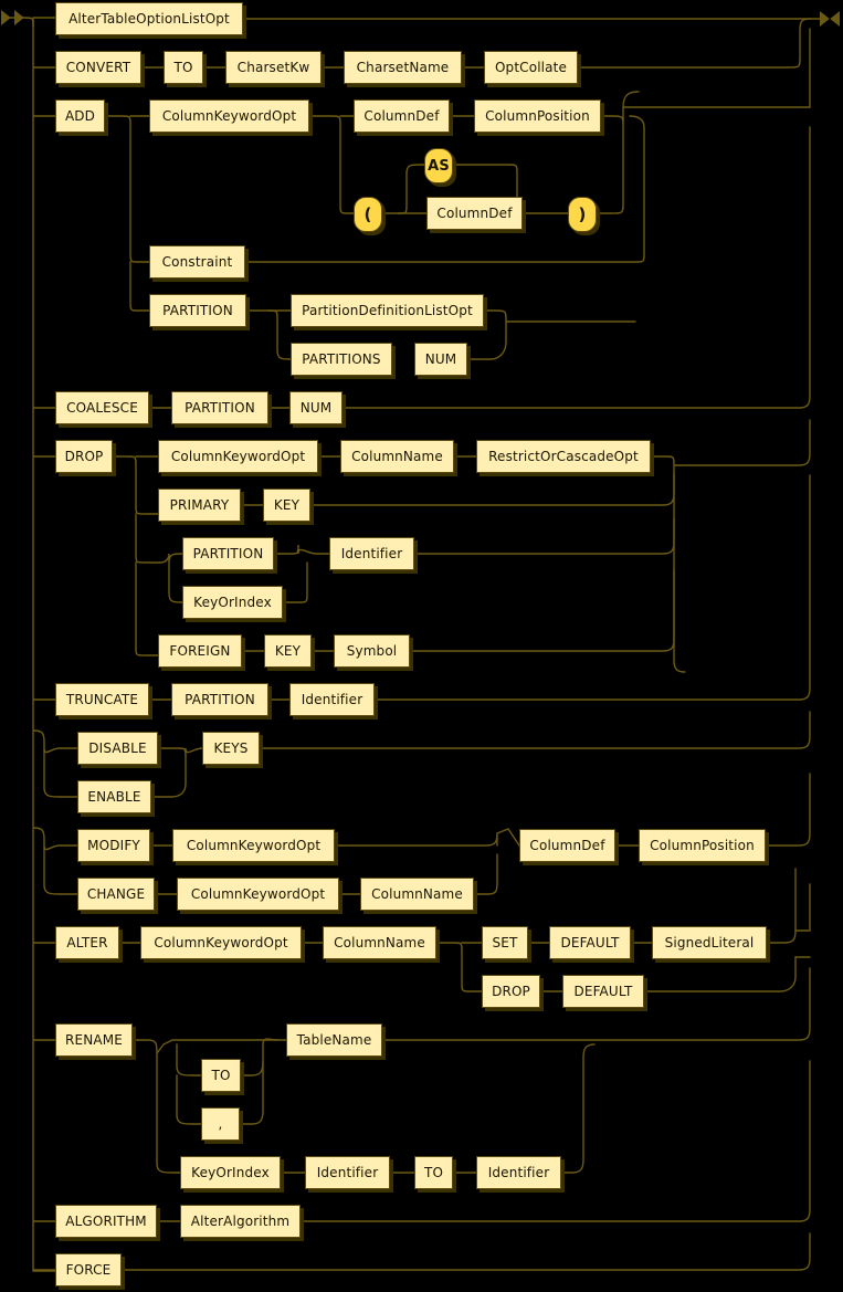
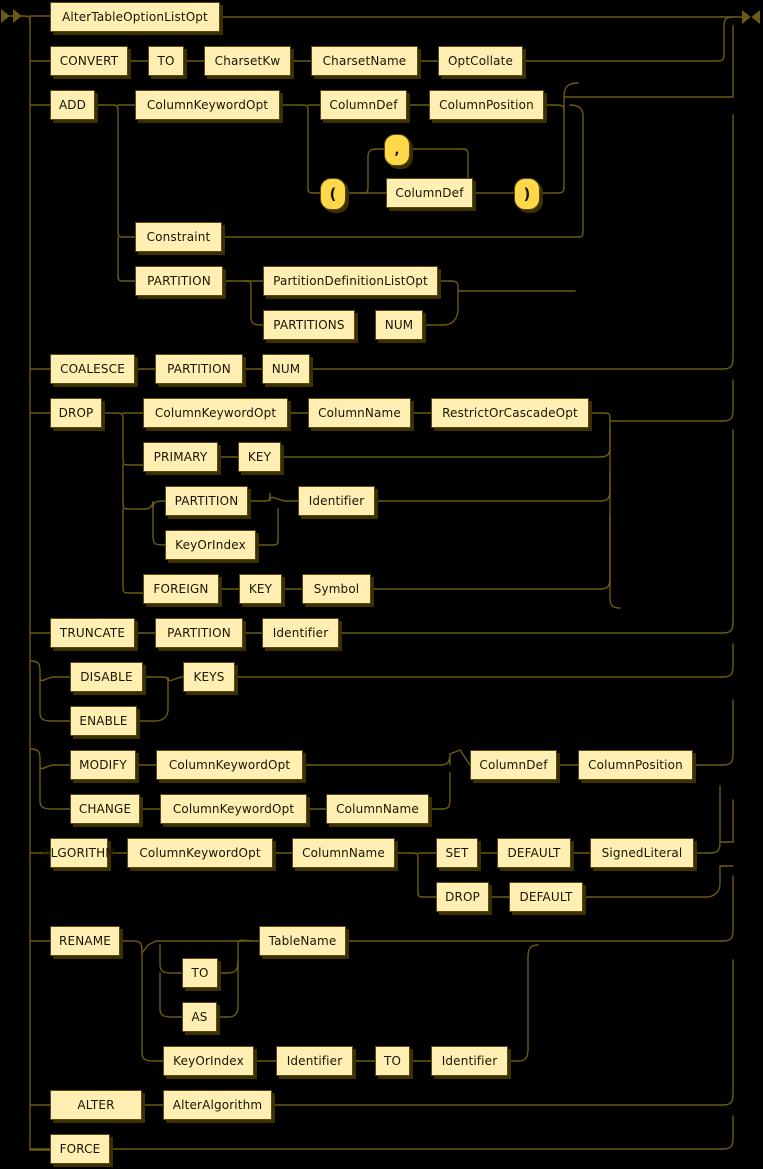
  AlterTableOptionListOpt
  CONVERT
  TO
  CharsetKw
  CharsetName
  OptCollate
  ADD
  ColumnKeywordOpt
  ColumnDef
  ColumnPosition
- AS
+ ,
  (
  ColumnDef
  )
  Constraint
  PARTITION
  PartitionDefinitionListOpt
  PARTITIONS
  NUM
  COALESCE
  PARTITION
  NUM
  DROP
  ColumnKeywordOpt
  ColumnName
  RestrictOrCascadeOpt
  PRIMARY
  KEY
  PARTITION
  Identifier
  KeyOrIndex
  FOREIGN
  KEY
  Symbol
  TRUNCATE
  PARTITION
  Identifier
  DISABLE
  KEYS
  ENABLE
  MODIFY
  ColumnKeywordOpt
  ColumnDef
  ColumnPosition
  CHANGE
  ColumnKeywordOpt
  ColumnName
- ALTER
+ ALGORITHM
  ColumnKeywordOpt
  ColumnName
  SET
  DEFAULT
  SignedLiteral
  DROP
  DEFAULT
  RENAME
  TableName
  TO
- ,
+ AS
  KeyOrIndex
  Identifier
  TO
  Identifier
- ALGORITHM
+ ALTER
  AlterAlgorithm
  FORCE
